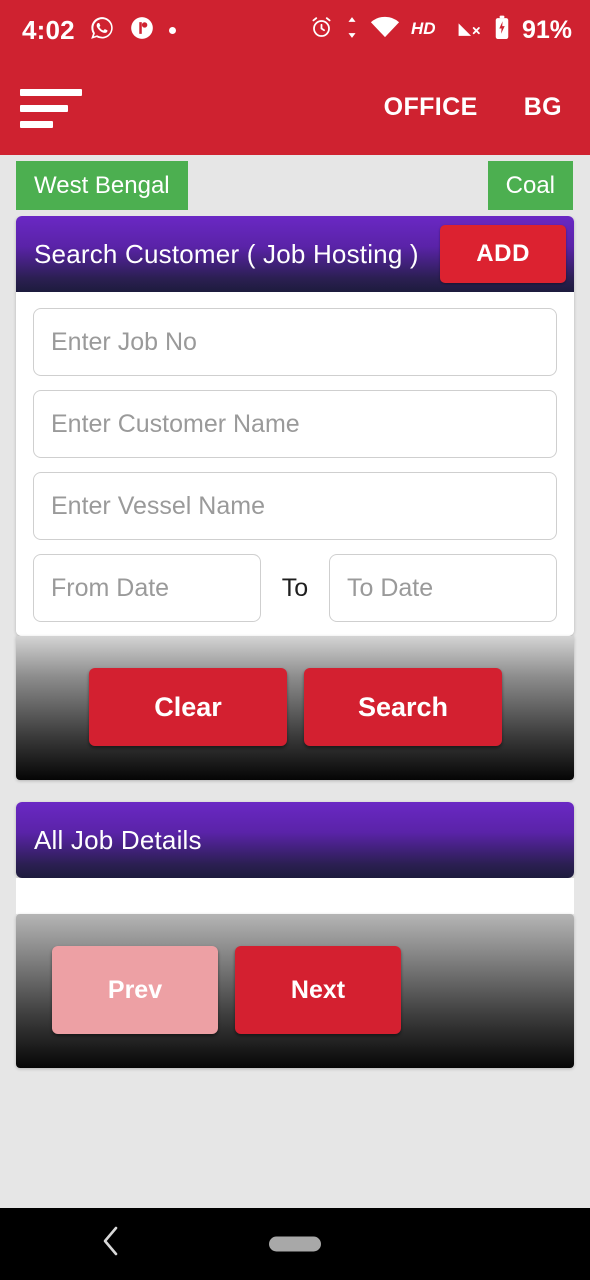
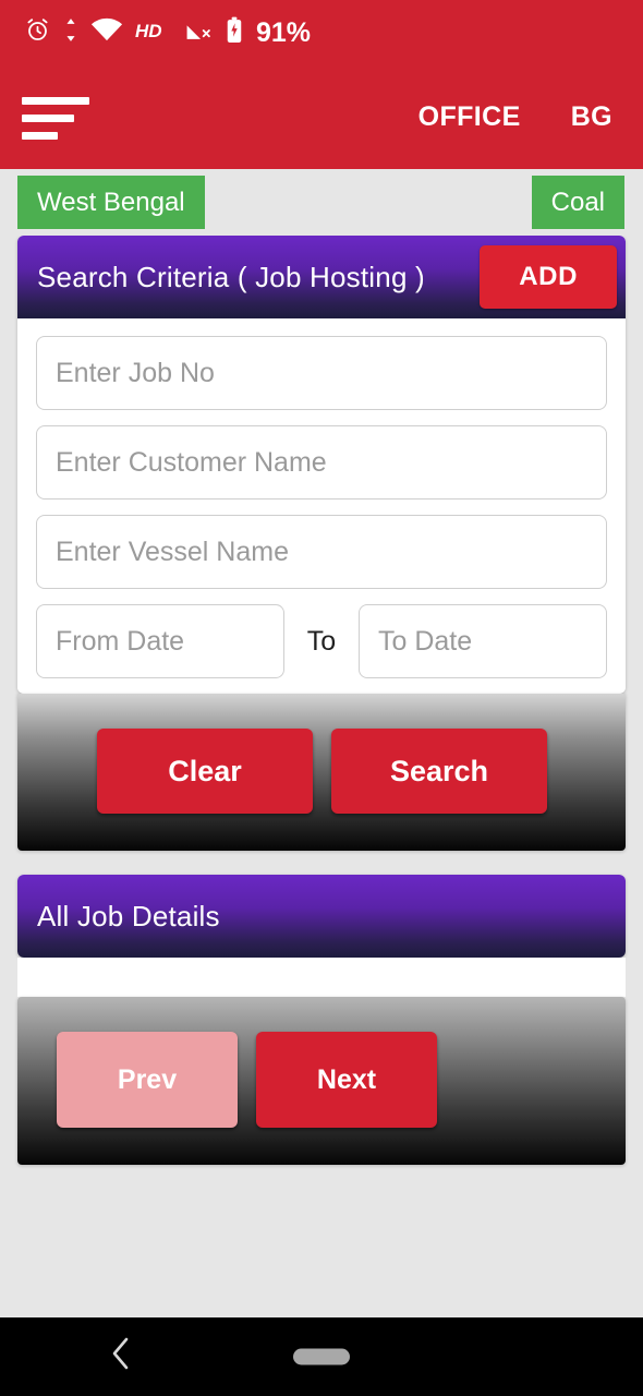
- 4:02
  4
  HD
  91%
  OFFICE
  BG
  West Bengal
  Coal
- Search Customer ( Job Hosting )
+ Search Criteria ( Job Hosting )
  ADD
  Enter Job No
  Enter Customer Name
  Enter Vessel Name
  From Date
  To
  To Date
  Clear
  Search
  All Job Details
  Prev
  Next
